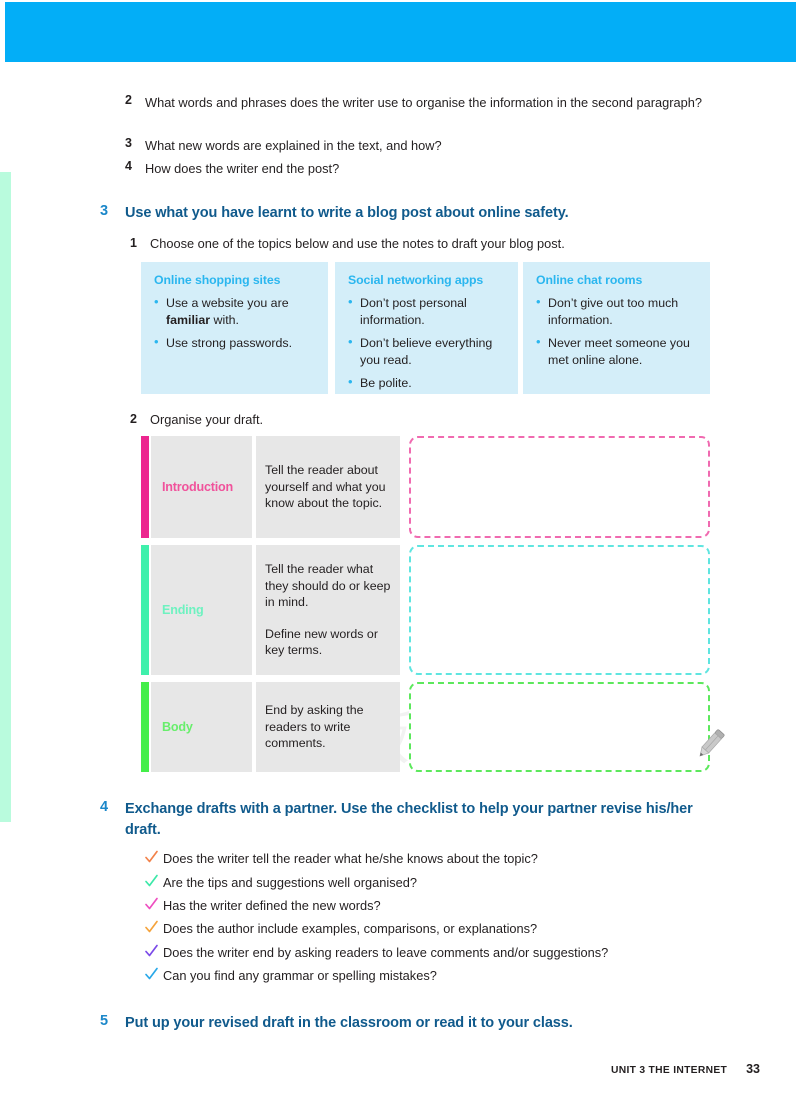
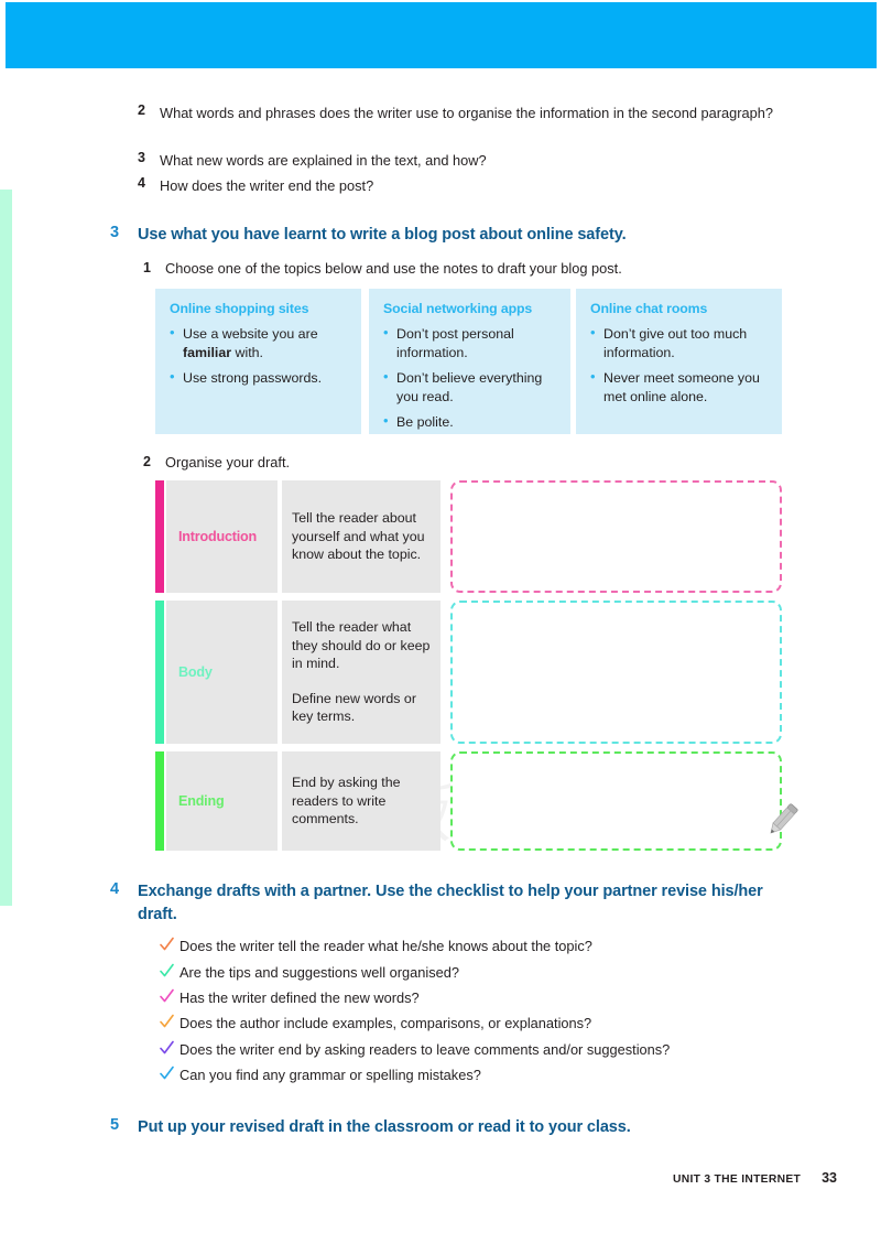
  2
  What words and phrases does the writer use to organise the information in the second paragraph?
  3
  What new words are explained in the text, and how?
  4
  How does the writer end the post?
  3
  Use what you have learnt to write a blog post about online safety.
  1
  Choose one of the topics below and use the notes to draft your blog post.
  Online shopping sites
  Use a website you are familiar with.
  Use strong passwords.
  Social networking apps
  Don’t post personal information.
  Don’t believe everything you read.
  Be polite.
  Online chat rooms
  Don’t give out too much information.
  Never meet someone you met online alone.
  2
  Organise your draft.
  Introduction
  Tell the reader about yourself and what you know about the topic.
- Ending
+ Body
  Tell the reader what they should do or keep in mind.
  Define new words or key terms.
- Body
+ Ending
  End by asking the readers to write comments.
  4
  Exchange drafts with a partner. Use the checklist to help your partner revise his/her draft.
  Does the writer tell the reader what he/she knows about the topic?
  Are the tips and suggestions well organised?
  Has the writer defined the new words?
  Does the author include examples, comparisons, or explanations?
  Does the writer end by asking readers to leave comments and/or suggestions?
  Can you find any grammar or spelling mistakes?
  5
  Put up your revised draft in the classroom or read it to your class.
  UNIT 3 THE INTERNET
  33
